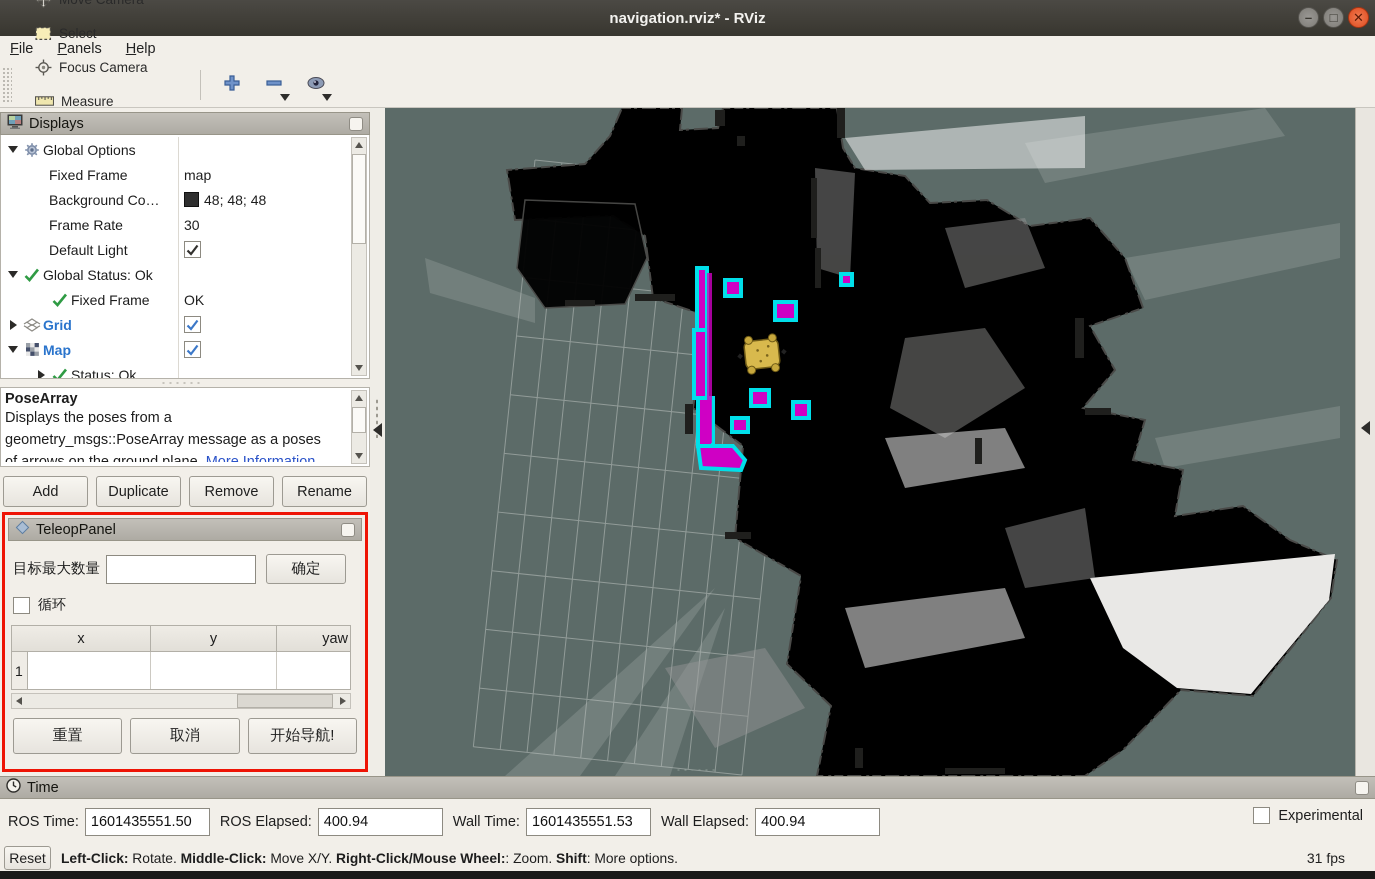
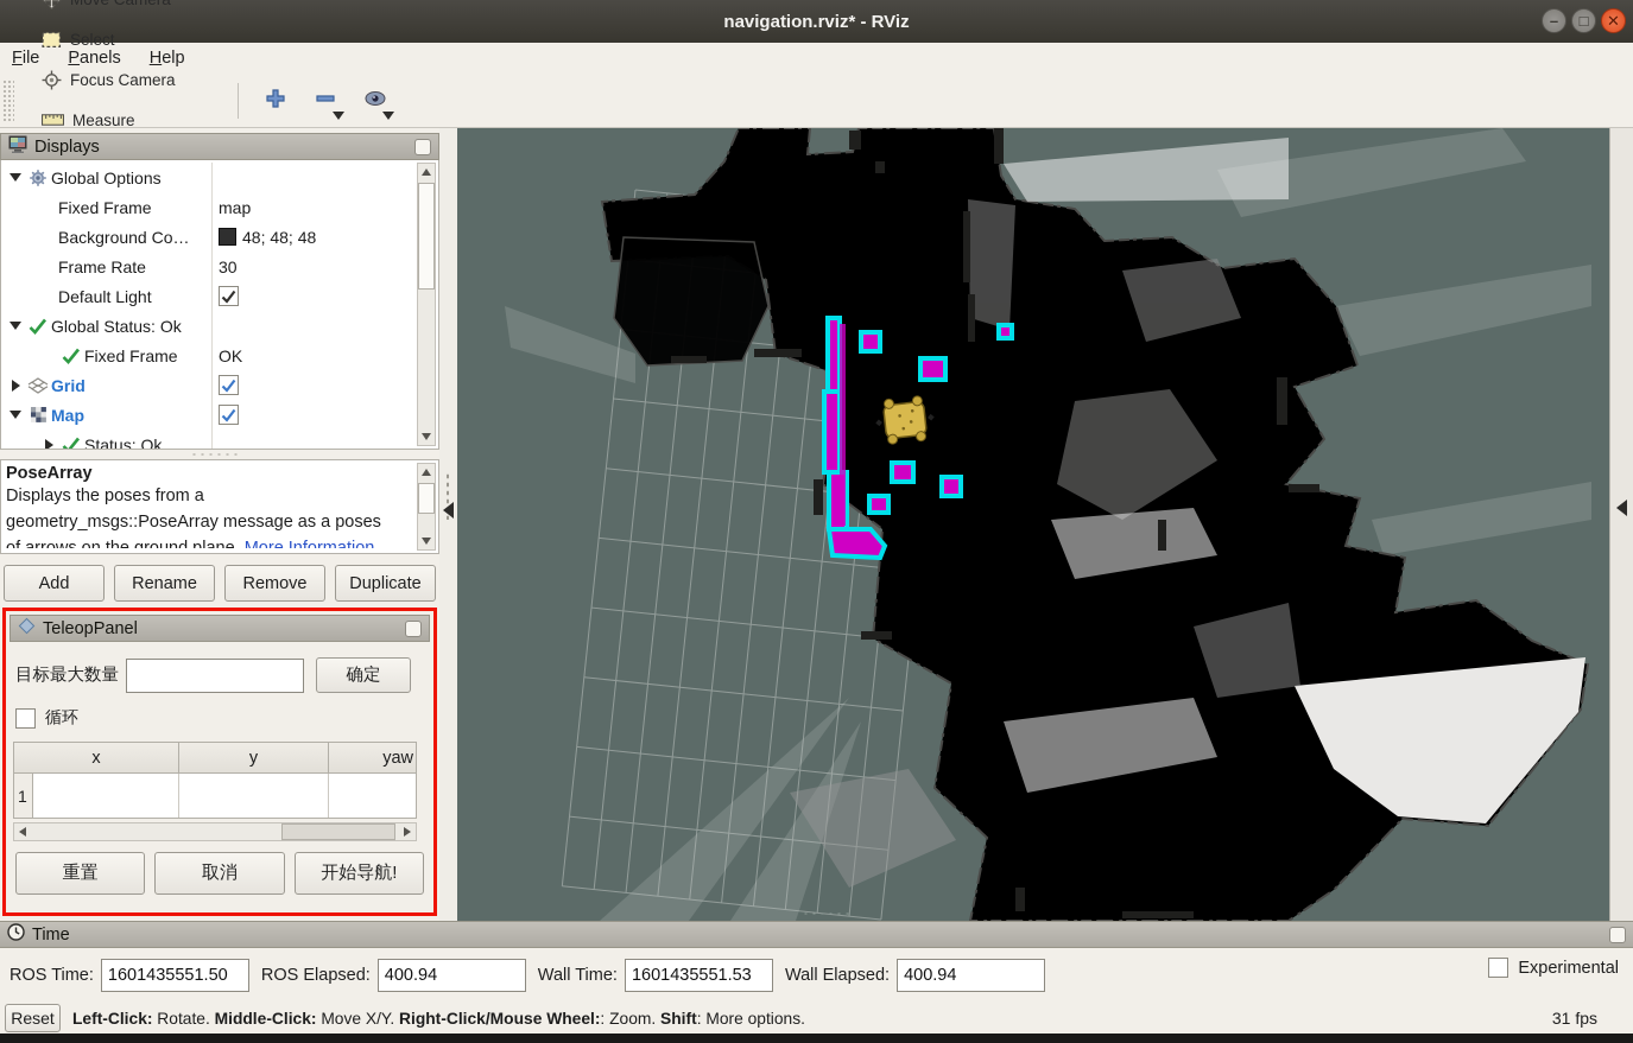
  navigation.rviz* - RViz
  –
  □
  ✕
  File
  Panels
  Help
  Select
  Focus Camera
  Measure
  Displays
  Global Options
  Fixed Frame
  map
  Background Co…
  48; 48; 48
  Frame Rate
  30
  Default Light
  Global Status: Ok
  Fixed Frame
  OK
  Grid
  Map
  Status: Ok
  PoseArray
  Displays the poses from a
  geometry_msgs::PoseArray message as a poses
  Add
- Duplicate
+ Rename
  Remove
- Rename
+ Duplicate
  TeleopPanel
  目标最大数量
  确定
  循环
  x
  y
  yaw
  1
  重置
  取消
  开始导航!
  Time
  ROS Time:
  1601435551.50
  ROS Elapsed:
  400.94
  Wall Time:
  1601435551.53
  Wall Elapsed:
  400.94
  Experimental
  Reset
  Left-Click: Rotate. Middle-Click: Move X/Y. Right-Click/Mouse Wheel:: Zoom. Shift: More options.
  31 fps
